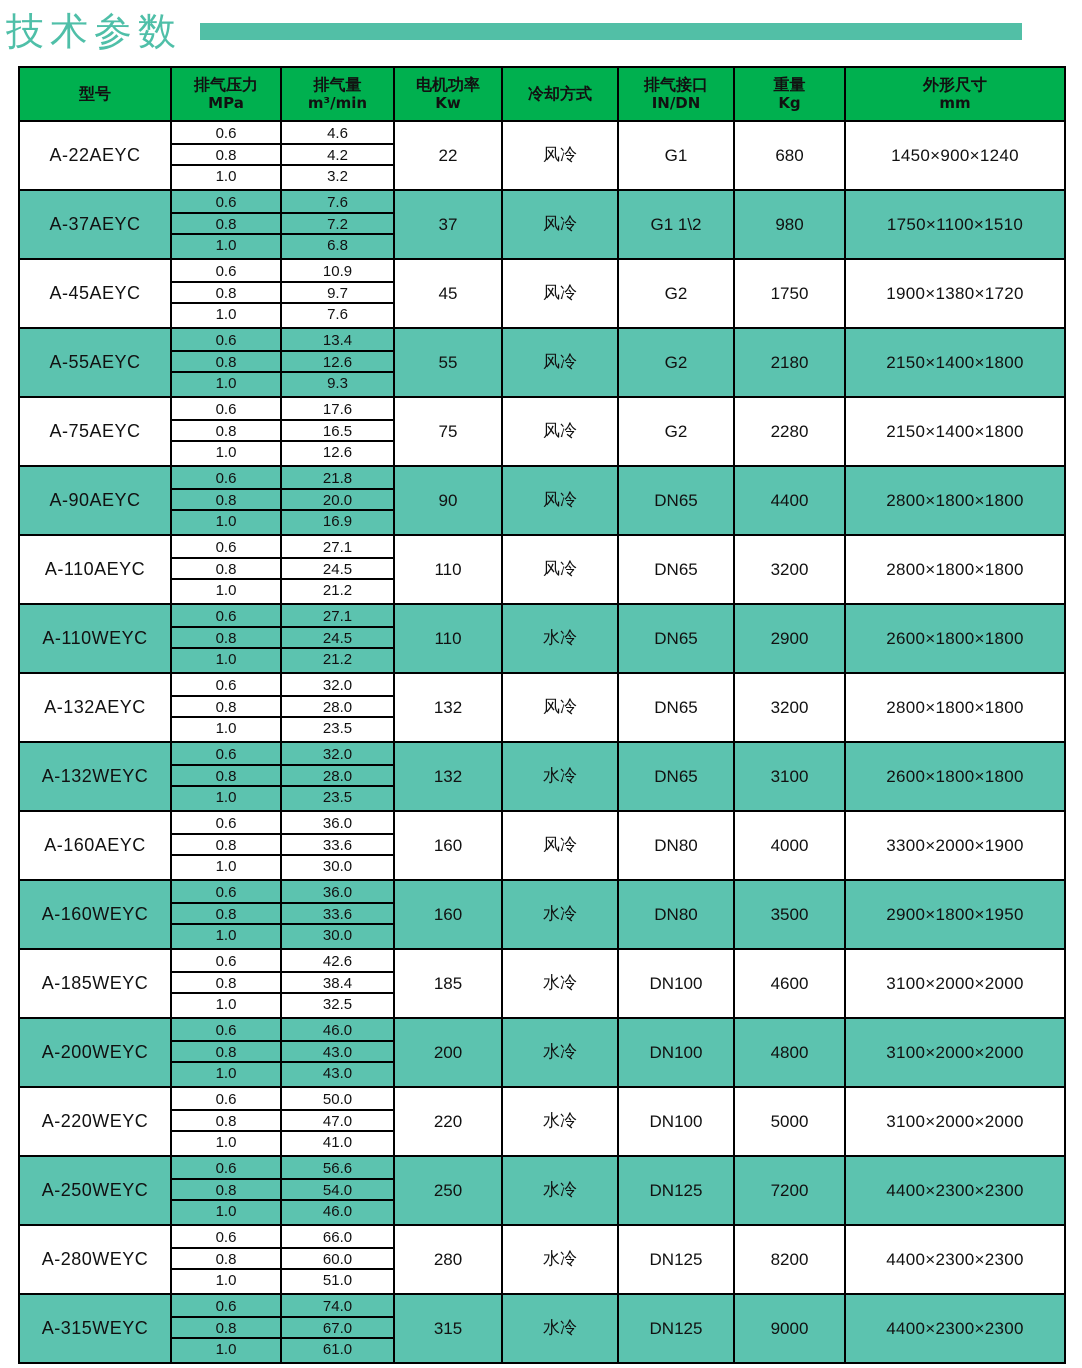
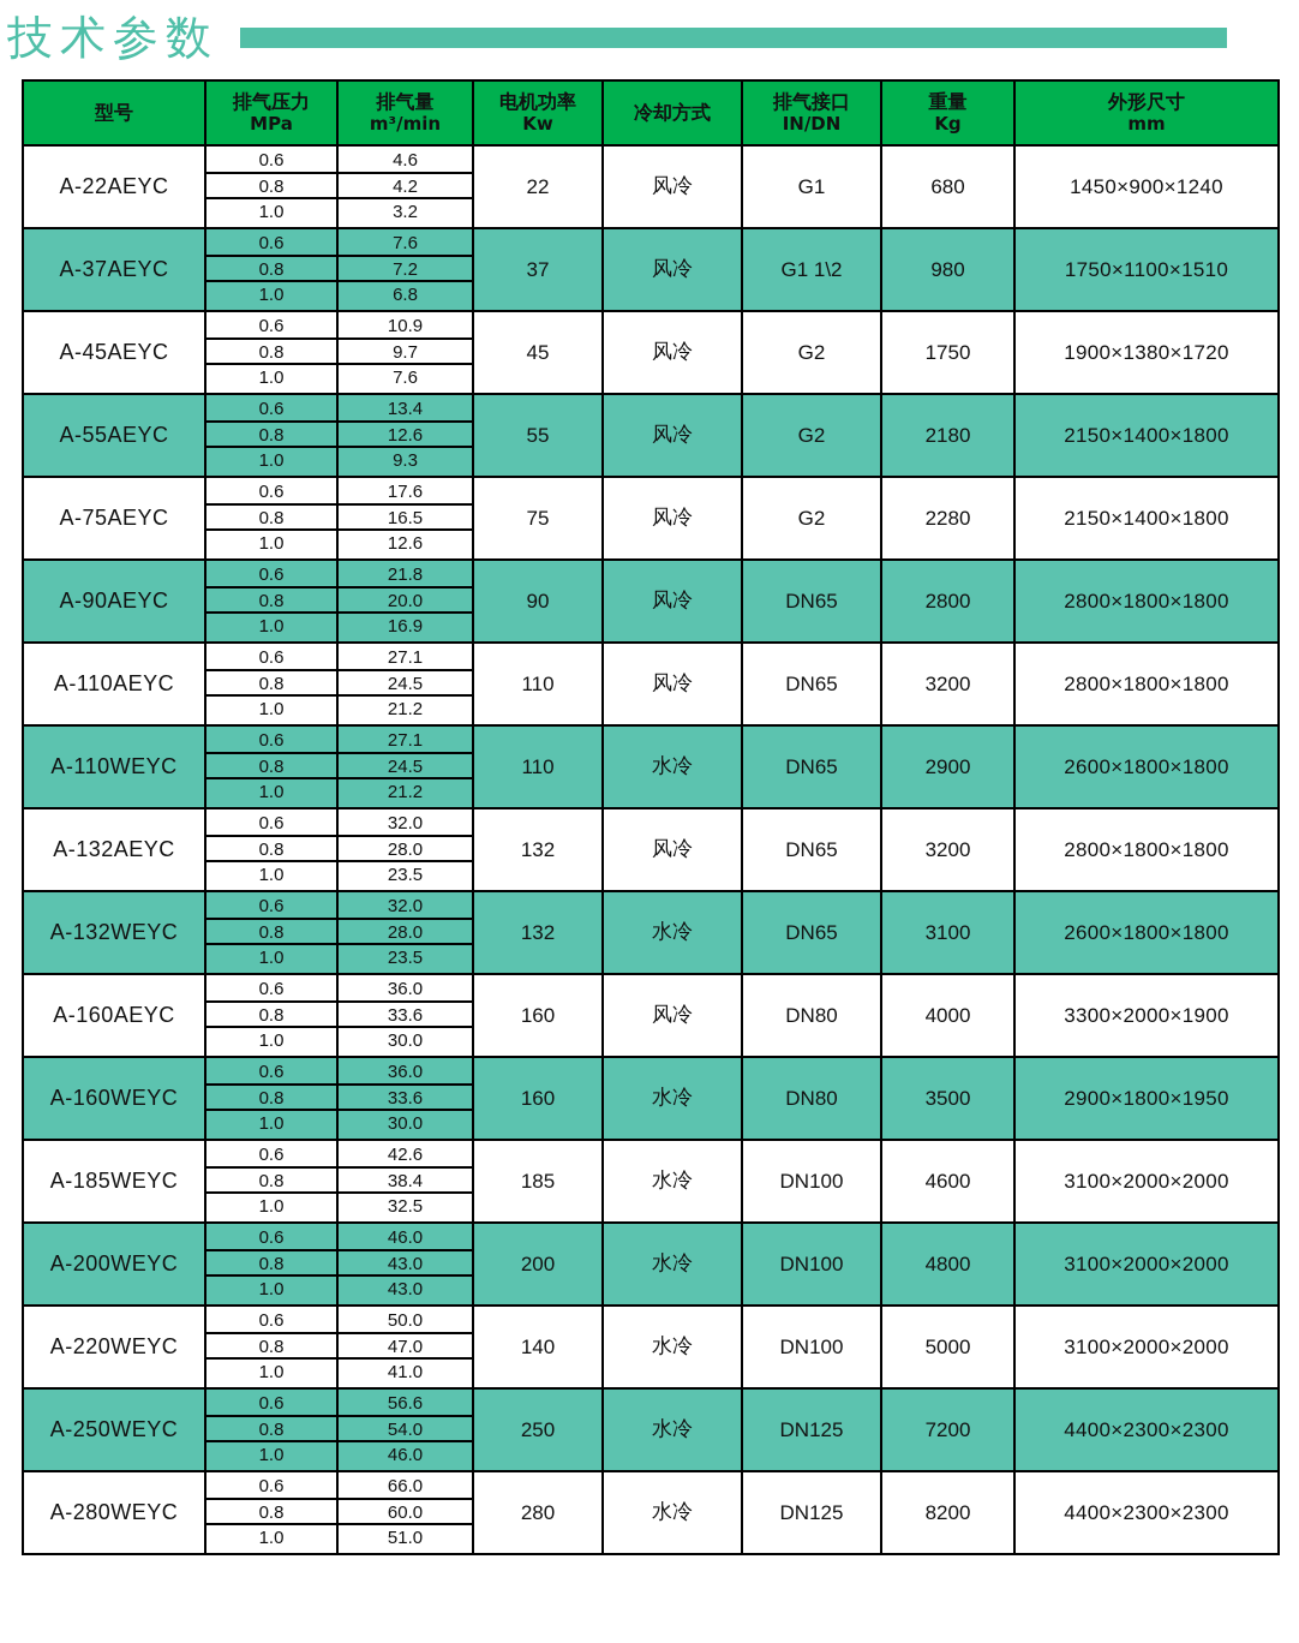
  技术参数
  型号	排气压力 MPa	排气量 m³/min	电机功率 Kw	冷却方式	排气接口 IN/DN	重量 Kg	外形尺寸 mm
  A-22AEYC	0.60.81.0	4.64.23.2	22	风冷	G1	680	1450×900×1240
  A-37AEYC	0.60.81.0	7.67.26.8	37	风冷	G1 1\2	980	1750×1100×1510
  A-45AEYC	0.60.81.0	10.99.77.6	45	风冷	G2	1750	1900×1380×1720
  A-55AEYC	0.60.81.0	13.412.69.3	55	风冷	G2	2180	2150×1400×1800
  A-75AEYC	0.60.81.0	17.616.512.6	75	风冷	G2	2280	2150×1400×1800
- A-90AEYC	0.60.81.0	21.820.016.9	90	风冷	DN65	4400	2800×1800×1800
+ A-90AEYC	0.60.81.0	21.820.016.9	90	风冷	DN65	2800	2800×1800×1800
  A-110AEYC	0.60.81.0	27.124.521.2	110	风冷	DN65	3200	2800×1800×1800
  A-110WEYC	0.60.81.0	27.124.521.2	110	水冷	DN65	2900	2600×1800×1800
  A-132AEYC	0.60.81.0	32.028.023.5	132	风冷	DN65	3200	2800×1800×1800
  A-132WEYC	0.60.81.0	32.028.023.5	132	水冷	DN65	3100	2600×1800×1800
  A-160AEYC	0.60.81.0	36.033.630.0	160	风冷	DN80	4000	3300×2000×1900
  A-160WEYC	0.60.81.0	36.033.630.0	160	水冷	DN80	3500	2900×1800×1950
  A-185WEYC	0.60.81.0	42.638.432.5	185	水冷	DN100	4600	3100×2000×2000
  A-200WEYC	0.60.81.0	46.043.043.0	200	水冷	DN100	4800	3100×2000×2000
- A-220WEYC	0.60.81.0	50.047.041.0	220	水冷	DN100	5000	3100×2000×2000
+ A-220WEYC	0.60.81.0	50.047.041.0	140	水冷	DN100	5000	3100×2000×2000
  A-250WEYC	0.60.81.0	56.654.046.0	250	水冷	DN125	7200	4400×2300×2300
  A-280WEYC	0.60.81.0	66.060.051.0	280	水冷	DN125	8200	4400×2300×2300
- A-315WEYC	0.60.81.0	74.067.061.0	315	水冷	DN125	9000	4400×2300×2300
